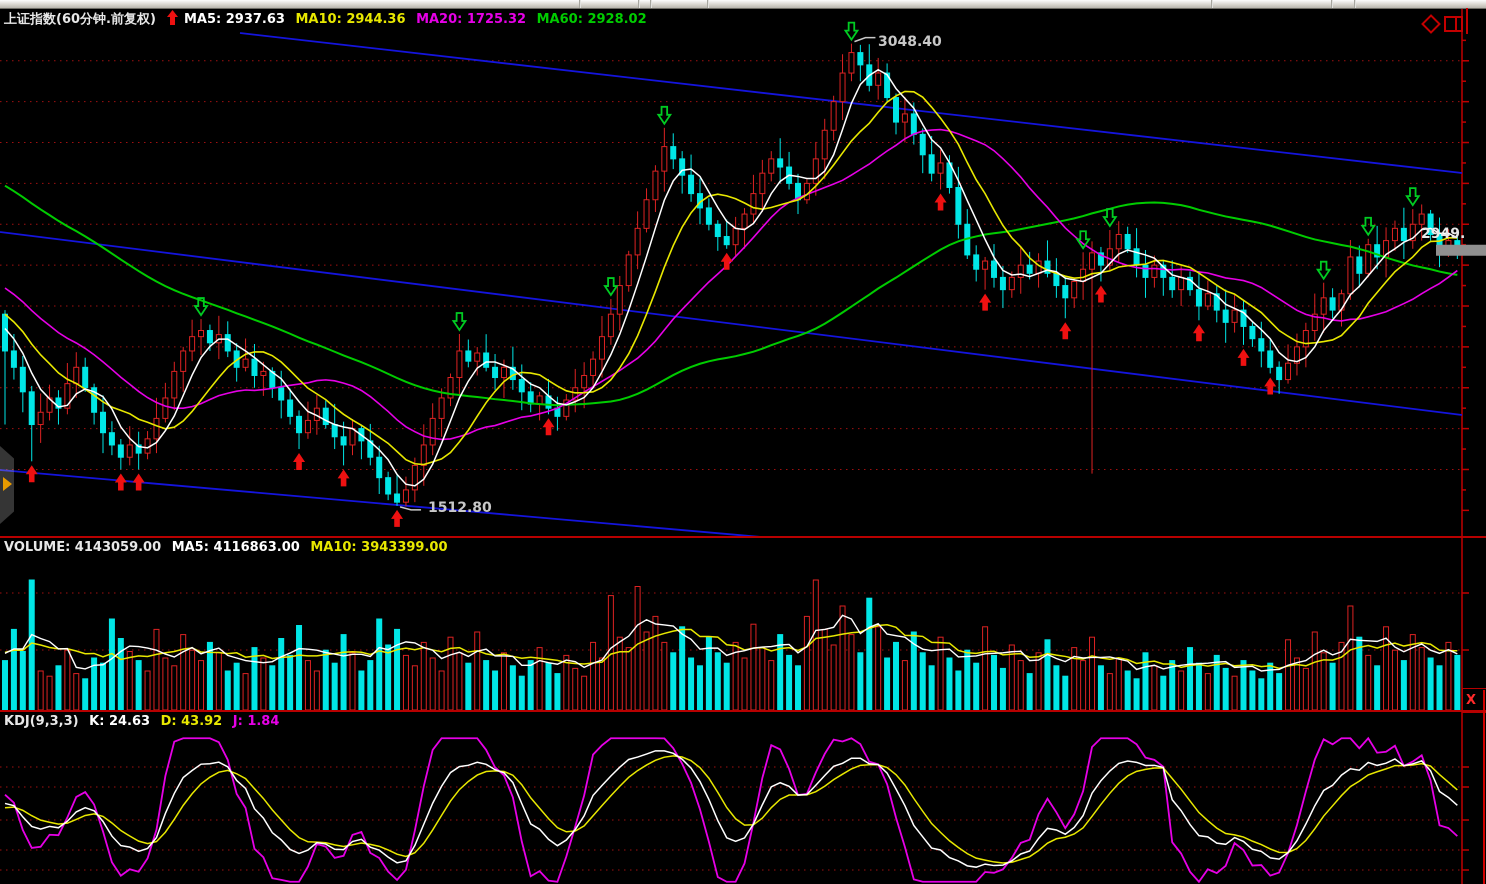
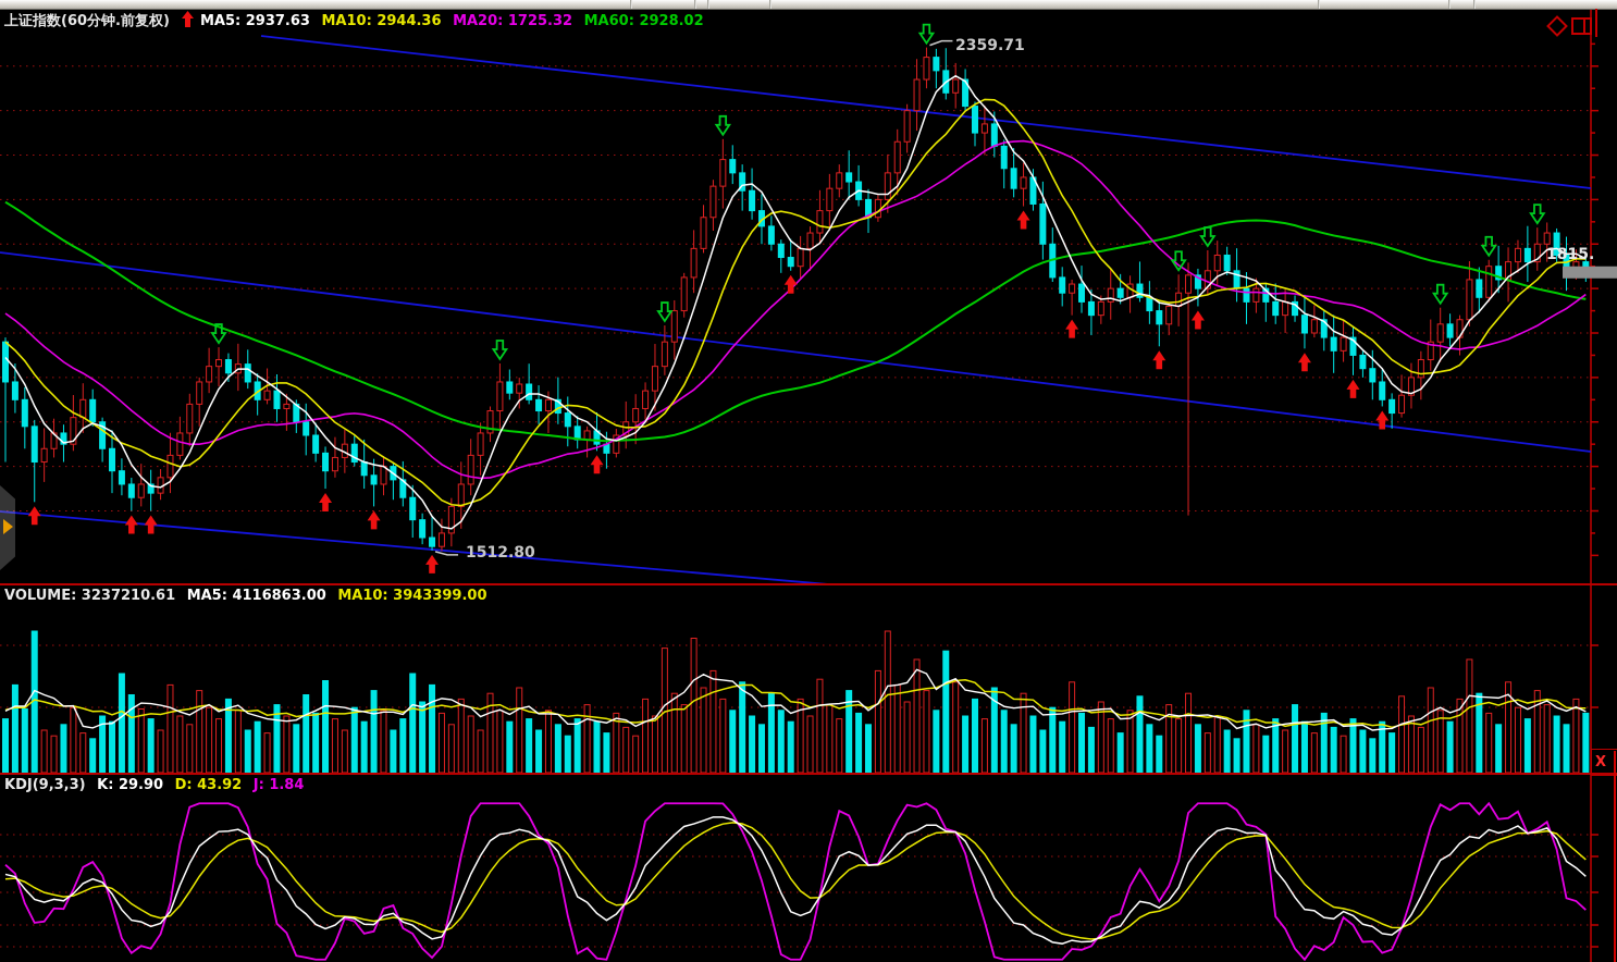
  上证指数(60分钟.前复权) MA5: 2937.63 MA10: 2944.36 MA20: 1725.32 MA60: 2928.02
- VOLUME: 4143059.00 MA5: 4116863.00 MA10: 3943399.00
+ VOLUME: 3237210.61 MA5: 4116863.00 MA10: 3943399.00
- KDJ(9,3,3) K: 24.63 D: 43.92 J: 1.84
+ KDJ(9,3,3) K: 29.90 D: 43.92 J: 1.84
- 3048.40
+ 2359.71
  1512.80
- 2949.
+ 1815.
  X
